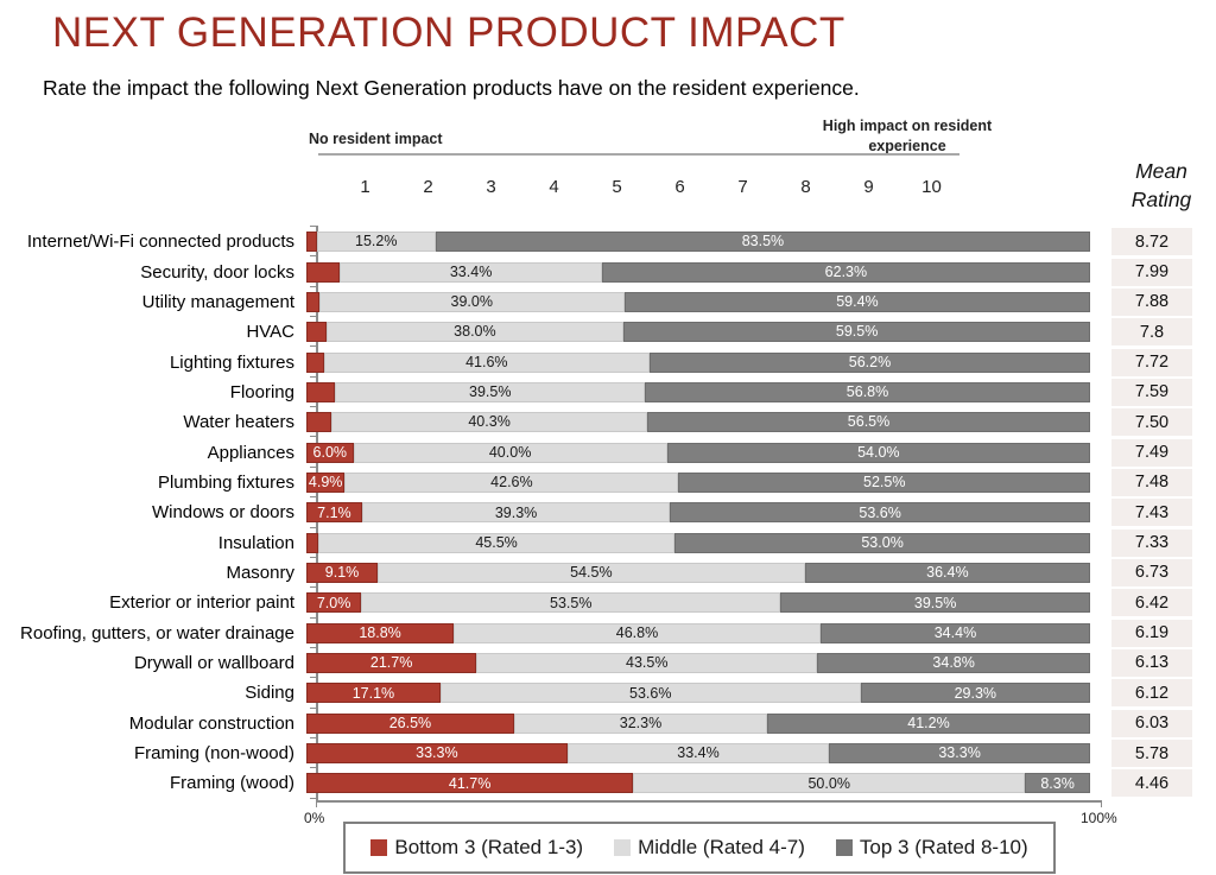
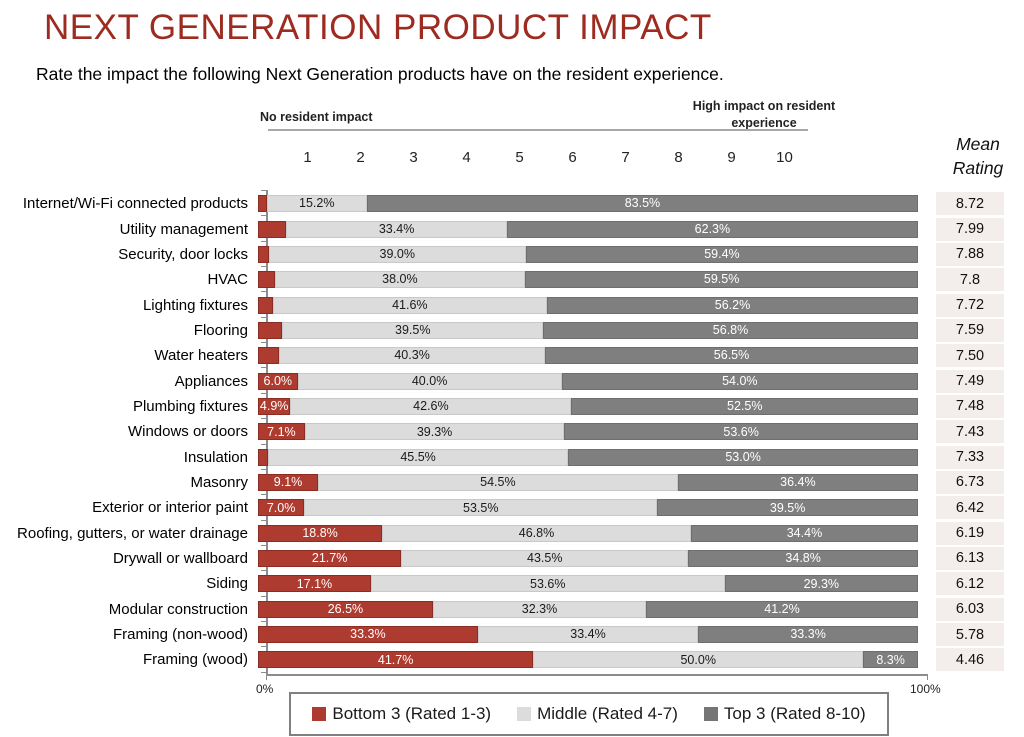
  NEXT GENERATION PRODUCT IMPACT
  Rate the impact the following Next Generation products have on the resident experience.
  No resident impact
  High impact on resident experience
  1
  2
  3
  4
  5
  6
  7
  8
  9
  10
  Mean
  Rating
  Internet/Wi-Fi connected products
  15.2%
  83.5%
  8.72
- Security, door locks
+ Utility management
  33.4%
  62.3%
  7.99
- Utility management
+ Security, door locks
  39.0%
  59.4%
  7.88
  HVAC
  38.0%
  59.5%
  7.8
  Lighting fixtures
  41.6%
  56.2%
  7.72
  Flooring
  39.5%
  56.8%
  7.59
  Water heaters
  40.3%
  56.5%
  7.50
  Appliances
  6.0%
  40.0%
  54.0%
  7.49
  Plumbing fixtures
  4.9%
  42.6%
  52.5%
  7.48
  Windows or doors
  7.1%
  39.3%
  53.6%
  7.43
  Insulation
  45.5%
  53.0%
  7.33
  Masonry
  9.1%
  54.5%
  36.4%
  6.73
  Exterior or interior paint
  7.0%
  53.5%
  39.5%
  6.42
  Roofing, gutters, or water drainage
  18.8%
  46.8%
  34.4%
  6.19
  Drywall or wallboard
  21.7%
  43.5%
  34.8%
  6.13
  Siding
  17.1%
  53.6%
  29.3%
  6.12
  Modular construction
  26.5%
  32.3%
  41.2%
  6.03
  Framing (non-wood)
  33.3%
  33.4%
  33.3%
  5.78
  Framing (wood)
  41.7%
  50.0%
  8.3%
  4.46
  0%
  100%
  Bottom 3 (Rated 1-3)
  Middle (Rated 4-7)
  Top 3 (Rated 8-10)
